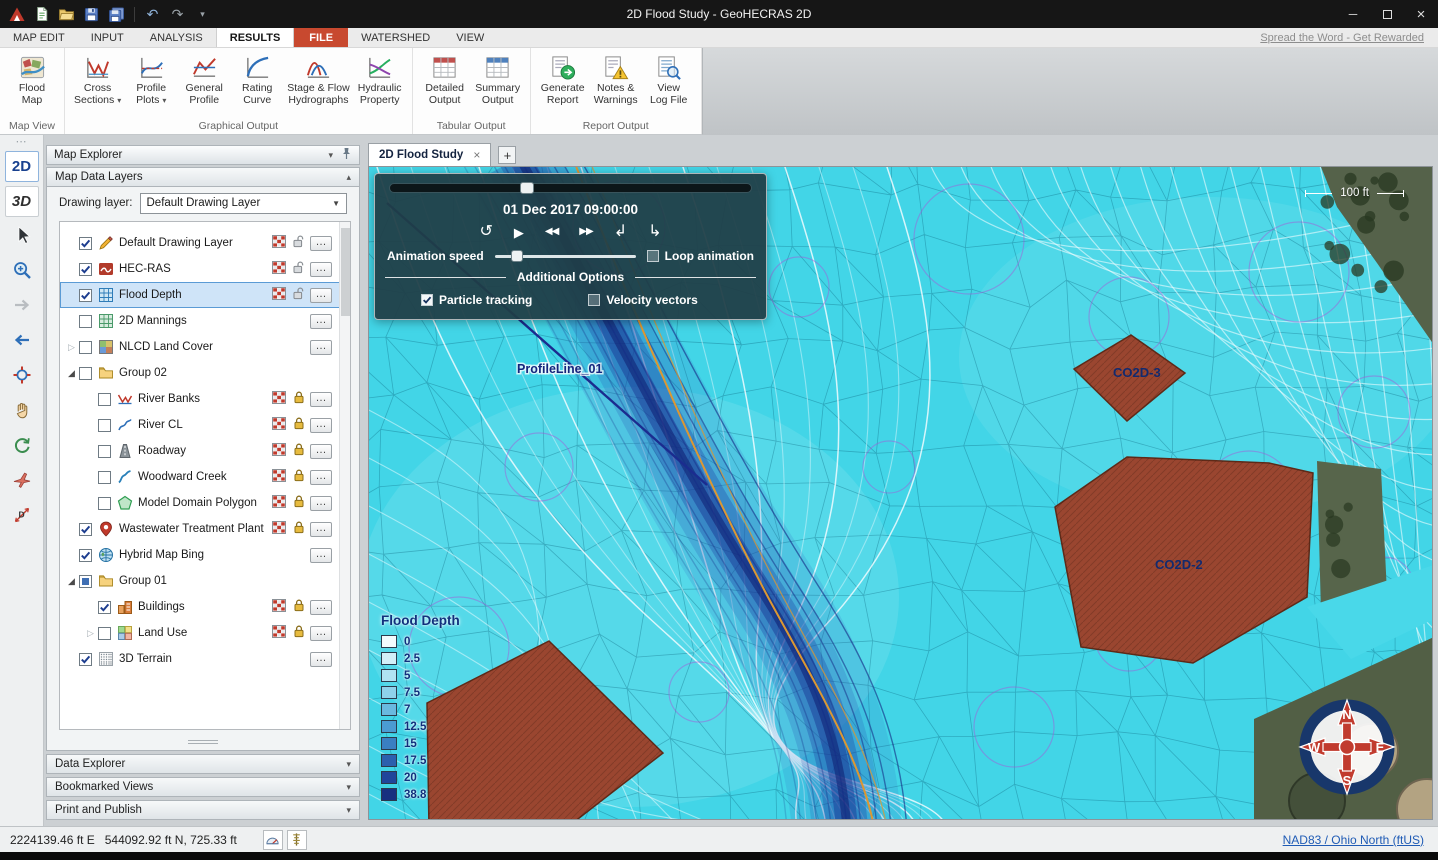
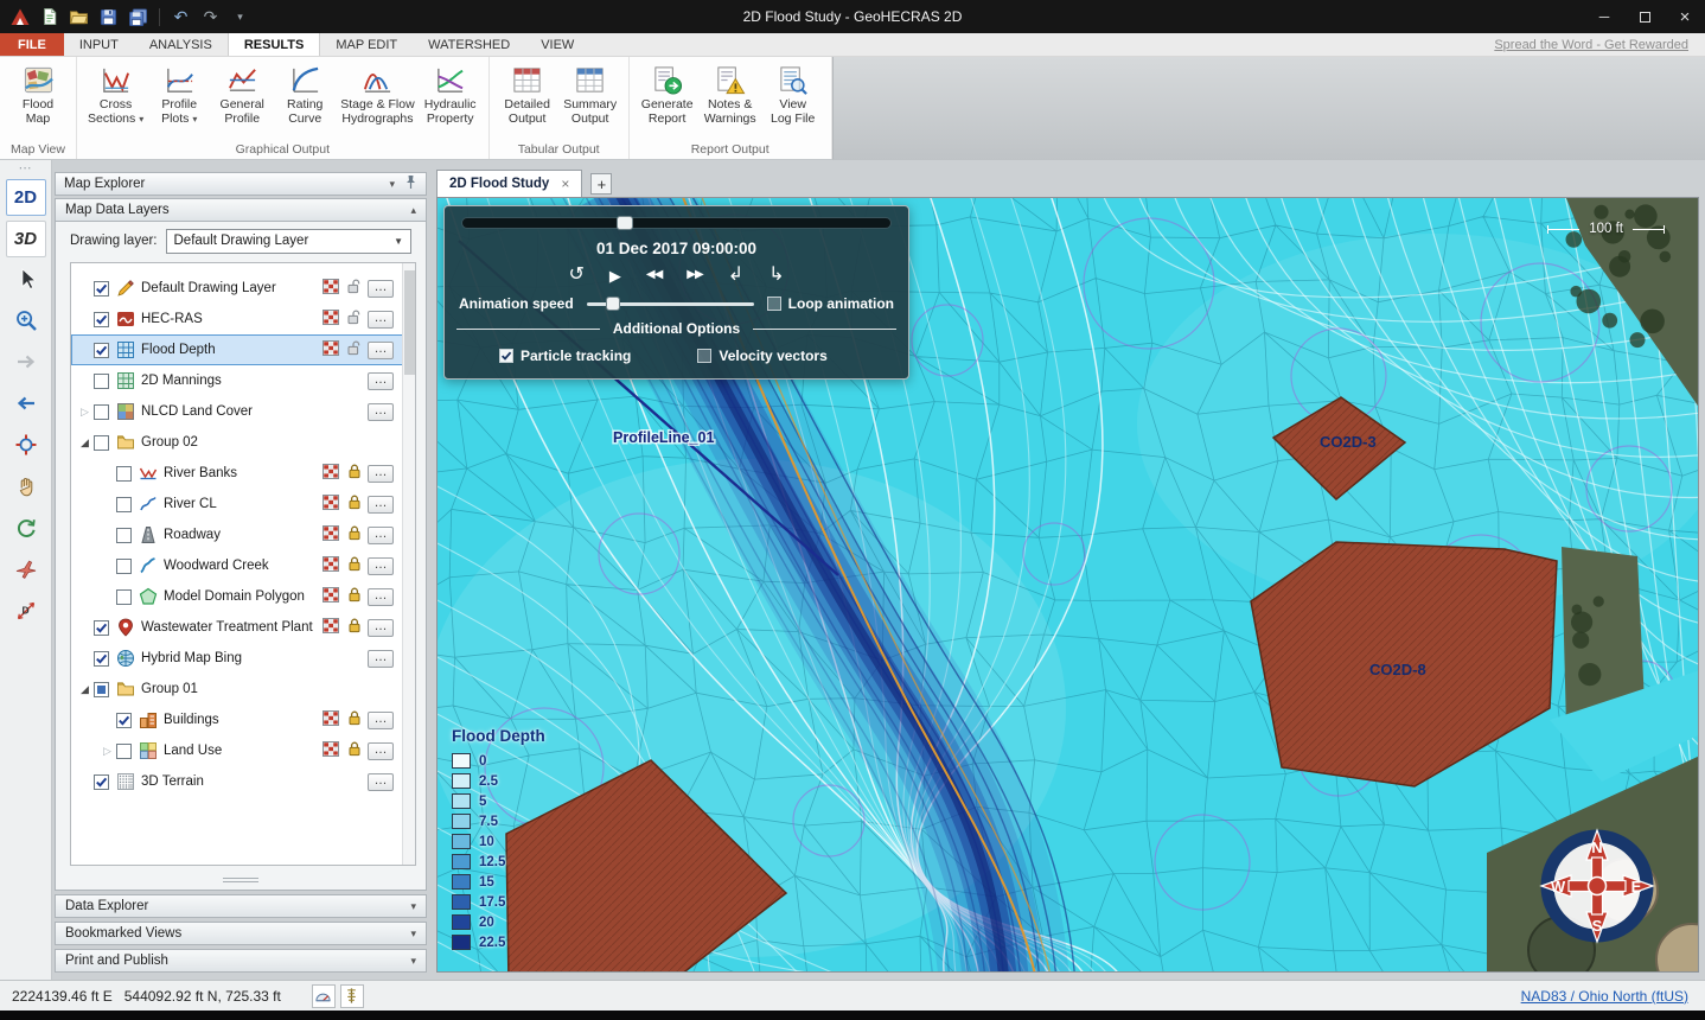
  ↶
  ↷
  ▾
  2D Flood Study - GeoHECRAS 2D
  ─
  ×
- MAP EDIT
+ FILE
  INPUT
  ANALYSIS
  RESULTS
- FILE
+ MAP EDIT
  WATERSHED
  VIEW
  Spread the Word - Get Rewarded
  Flood
  Map
  Map View
  Cross
  Sections ▾
  Profile
  Plots ▾
  General
  Profile
  Rating
  Curve
  Stage & Flow
  Hydrographs
  Hydraulic
  Property
  Graphical Output
  Detailed
  Output
  Summary
  Output
  Tabular Output
  Generate
  Report
  Notes &
  Warnings
  View
  Log File
  Report Output
  ⋯
  2D
  3D
  D
  Map Explorer
  ▾
  Map Data Layers
  ▴
  Drawing layer:
  Default Drawing Layer
  ▼
  Default Drawing Layer
  …
  HEC-RAS
  …
  Flood Depth
  …
  2D Mannings
  …
  ▷
  NLCD Land Cover
  …
  ◢
  Group 02
  River Banks
  …
  River CL
  …
  Roadway
  …
  Woodward Creek
  …
  Model Domain Polygon
  …
  Wastewater Treatment Plant
  …
  Hybrid Map Bing
  …
  ◢
  Group 01
  Buildings
  …
  ▷
  Land Use
  …
  3D Terrain
  …
  Data Explorer
  ▾
  Bookmarked Views
  ▾
  Print and Publish
  ▾
  2D Flood Study
  ×
  +
  ProfileLine_01
  CO2D-3
- CO2D-2
+ CO2D-8
  01 Dec 2017 09:00:00
  ↺
  ▶
  ◀◀
  ▶▶
  ↲
  ↳
  Animation speed
  Loop animation
  Additional Options
  Particle tracking
  Velocity vectors
  Flood Depth
  0
  2.5
  5
  7.5
- 7
+ 10
  12.5
  15
  17.5
  20
- 38.8
+ 22.5
  100 ft
  N
  E
  S
  W
  2224139.46 ft E 544092.92 ft N, 725.33 ft
  NAD83 / Ohio North (ftUS)
